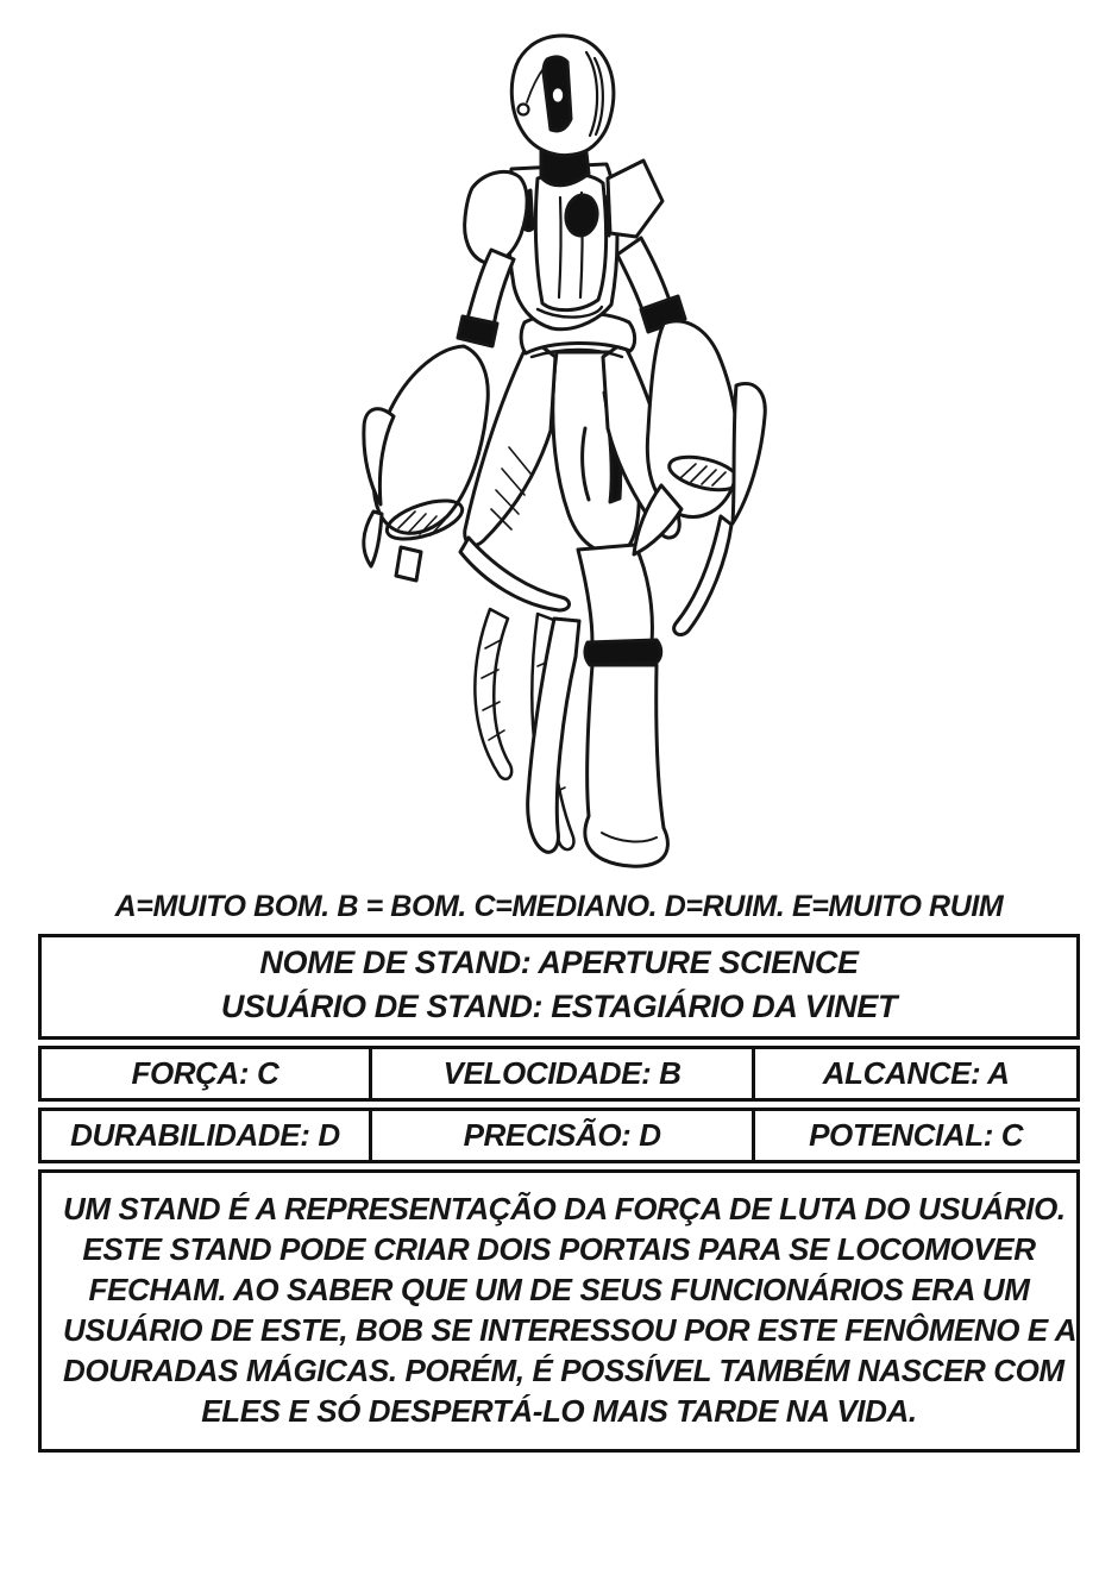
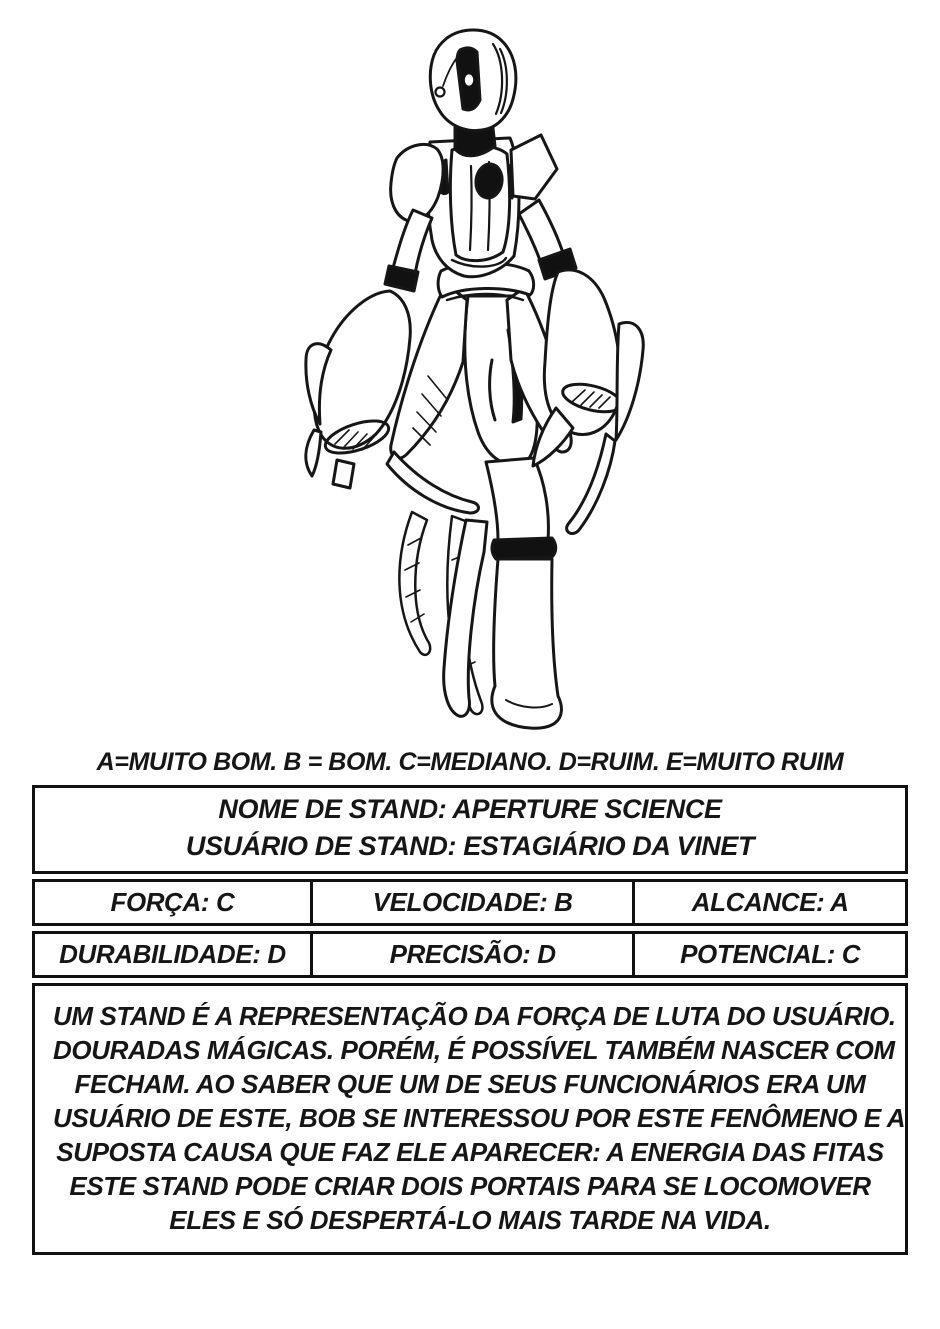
  A=MUITO BOM. B = BOM. C=MEDIANO. D=RUIM. E=MUITO RUIM
  NOME DE STAND: APERTURE SCIENCE
  USUÁRIO DE STAND: ESTAGIÁRIO DA VINET
  FORÇA: C
  VELOCIDADE: B
  ALCANCE: A
  DURABILIDADE: D
  PRECISÃO: D
  POTENCIAL: C
  UM STAND É A REPRESENTAÇÃO DA FORÇA DE LUTA DO USUÁRIO.
- ESTE STAND PODE CRIAR DOIS PORTAIS PARA SE LOCOMOVER
+ DOURADAS MÁGICAS. PORÉM, É POSSÍVEL TAMBÉM NASCER COM
  FECHAM. AO SABER QUE UM DE SEUS FUNCIONÁRIOS ERA UM
  USUÁRIO DE ESTE, BOB SE INTERESSOU POR ESTE FENÔMENO E A
+ SUPOSTA CAUSA QUE FAZ ELE APARECER: A ENERGIA DAS FITAS
- DOURADAS MÁGICAS. PORÉM, É POSSÍVEL TAMBÉM NASCER COM
+ ESTE STAND PODE CRIAR DOIS PORTAIS PARA SE LOCOMOVER
  ELES E SÓ DESPERTÁ-LO MAIS TARDE NA VIDA.
